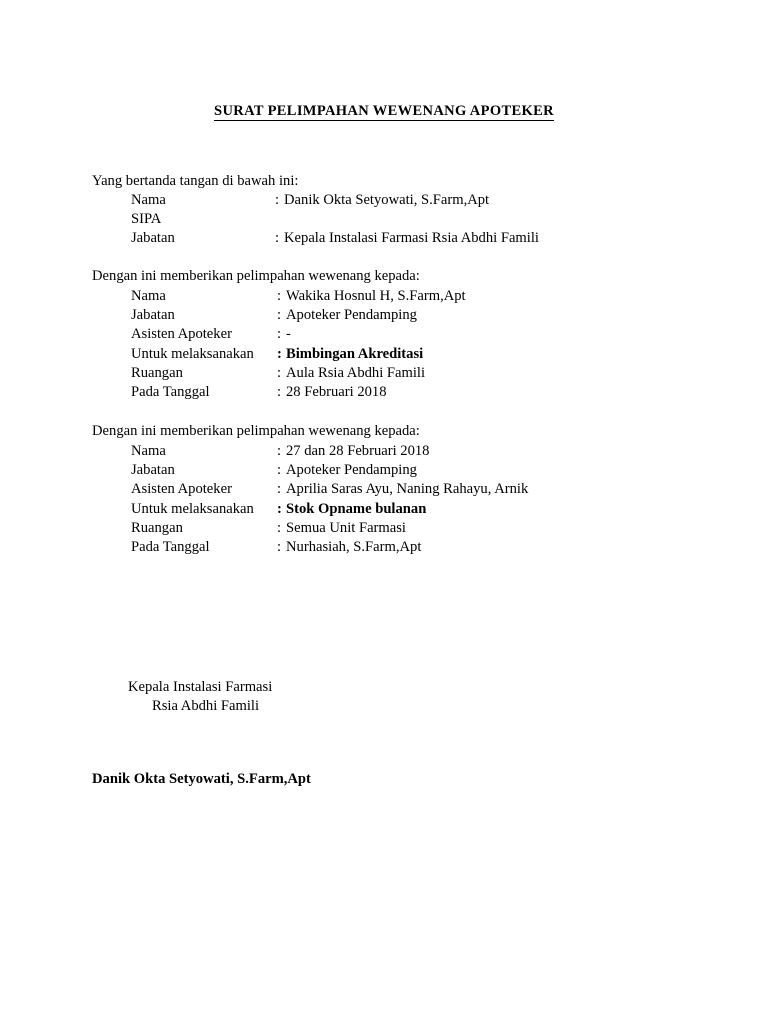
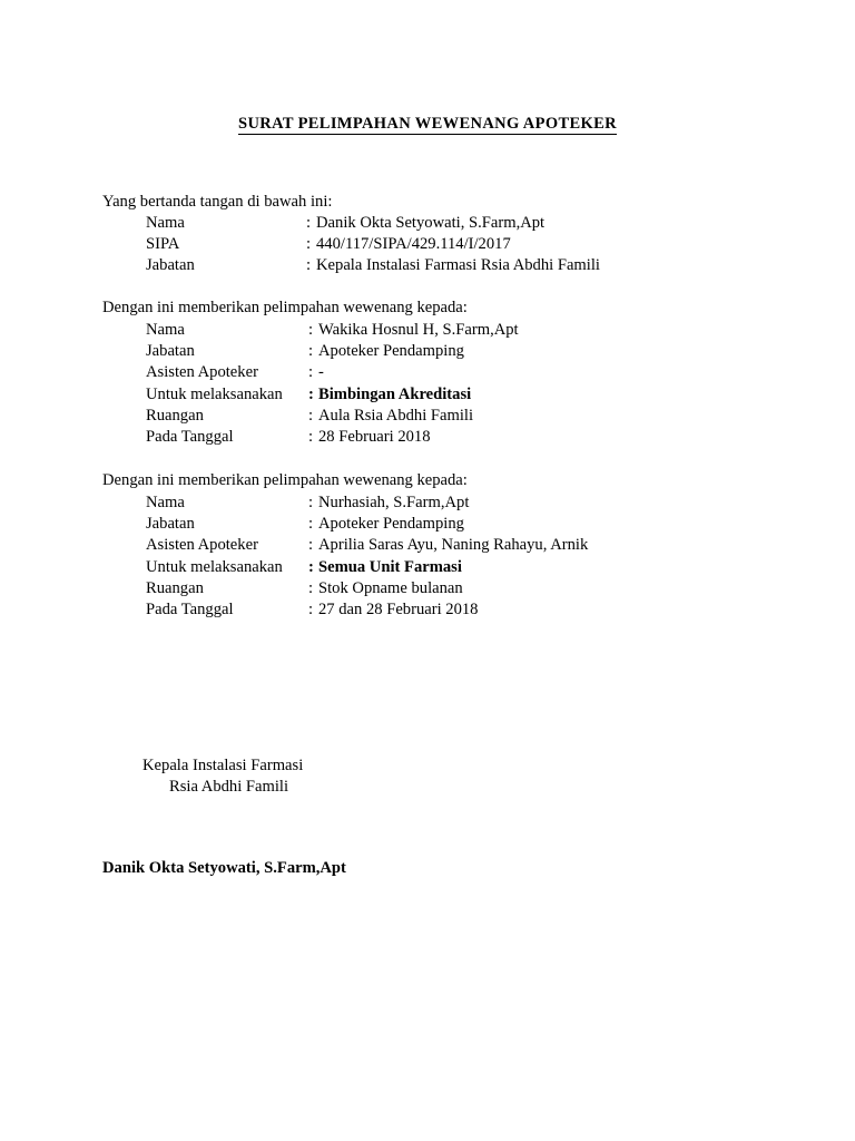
  SURAT PELIMPAHAN WEWENANG APOTEKER
  Yang bertanda tangan di bawah ini:
  Nama
  : Danik Okta Setyowati, S.Farm,Apt
  SIPA
+ : 440/117/SIPA/429.114/I/2017
  Jabatan
  : Kepala Instalasi Farmasi Rsia Abdhi Famili
  Dengan ini memberikan pelimpahan wewenang kepada:
  Nama
  : Wakika Hosnul H, S.Farm,Apt
  Jabatan
  : Apoteker Pendamping
  Asisten Apoteker
  : -
  Untuk melaksanakan
  : Bimbingan Akreditasi
  Ruangan
  : Aula Rsia Abdhi Famili
  Pada Tanggal
  : 28 Februari 2018
  Dengan ini memberikan pelimpahan wewenang kepada:
  Nama
- : 27 dan 28 Februari 2018
+ : Nurhasiah, S.Farm,Apt
  Jabatan
  : Apoteker Pendamping
  Asisten Apoteker
  : Aprilia Saras Ayu, Naning Rahayu, Arnik
  Untuk melaksanakan
- : Stok Opname bulanan
+ : Semua Unit Farmasi
  Ruangan
- : Semua Unit Farmasi
+ : Stok Opname bulanan
  Pada Tanggal
- : Nurhasiah, S.Farm,Apt
+ : 27 dan 28 Februari 2018
  Kepala Instalasi Farmasi
  Rsia Abdhi Famili
  Danik Okta Setyowati, S.Farm,Apt
